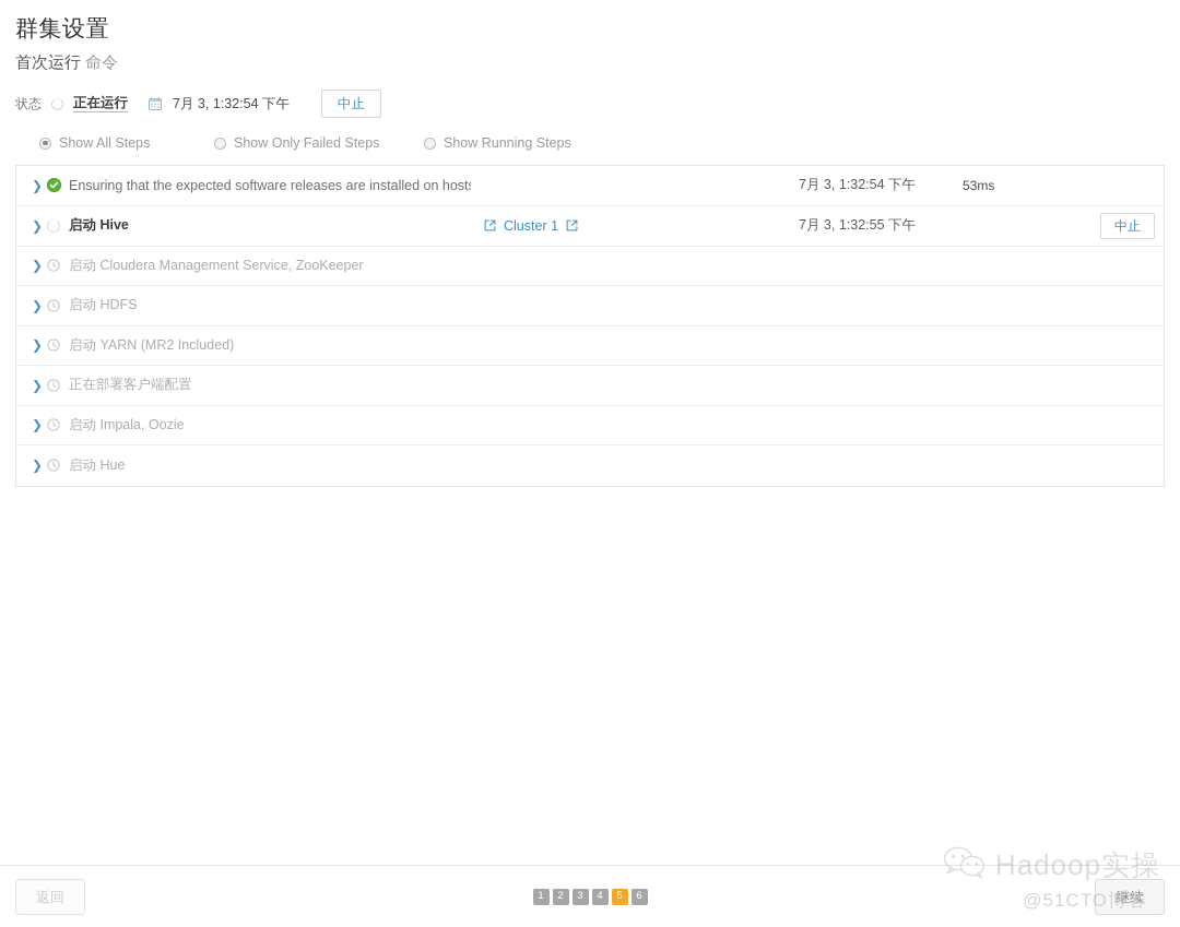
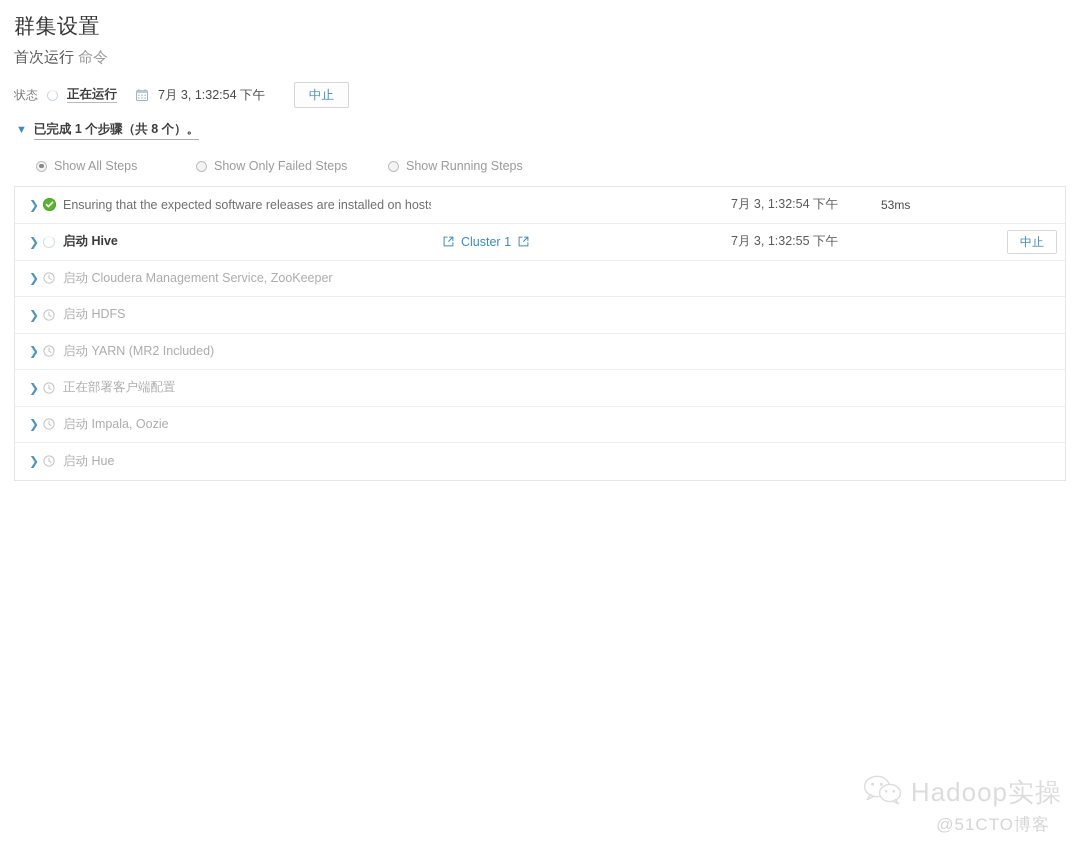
  群集设置
  首次运行 命令
  状态
  正在运行
  7月 3, 1:32:54 下午
  中止
+ ▼
+ 已完成 1 个步骤（共 8 个）。
  Show All Steps
  Show Only Failed Steps
  Show Running Steps
  ❯
  Ensuring that the expected software releases are installed on host
  7月 3, 1:32:54 下午
  53ms
  ❯
  启动 Hive
  Cluster 1
  7月 3, 1:32:55 下午
  中止
  ❯
  启动 Cloudera Management Service, ZooKeeper
  ❯
  启动 HDFS
  ❯
  启动 YARN (MR2 Included)
  ❯
  正在部署客户端配置
  ❯
  启动 Impala, Oozie
  ❯
  启动 Hue
  Hadoop实操
  @51CTO博客
- 返回
- 1
- 2
- 3
- 4
- 5
- 6
- 继续
